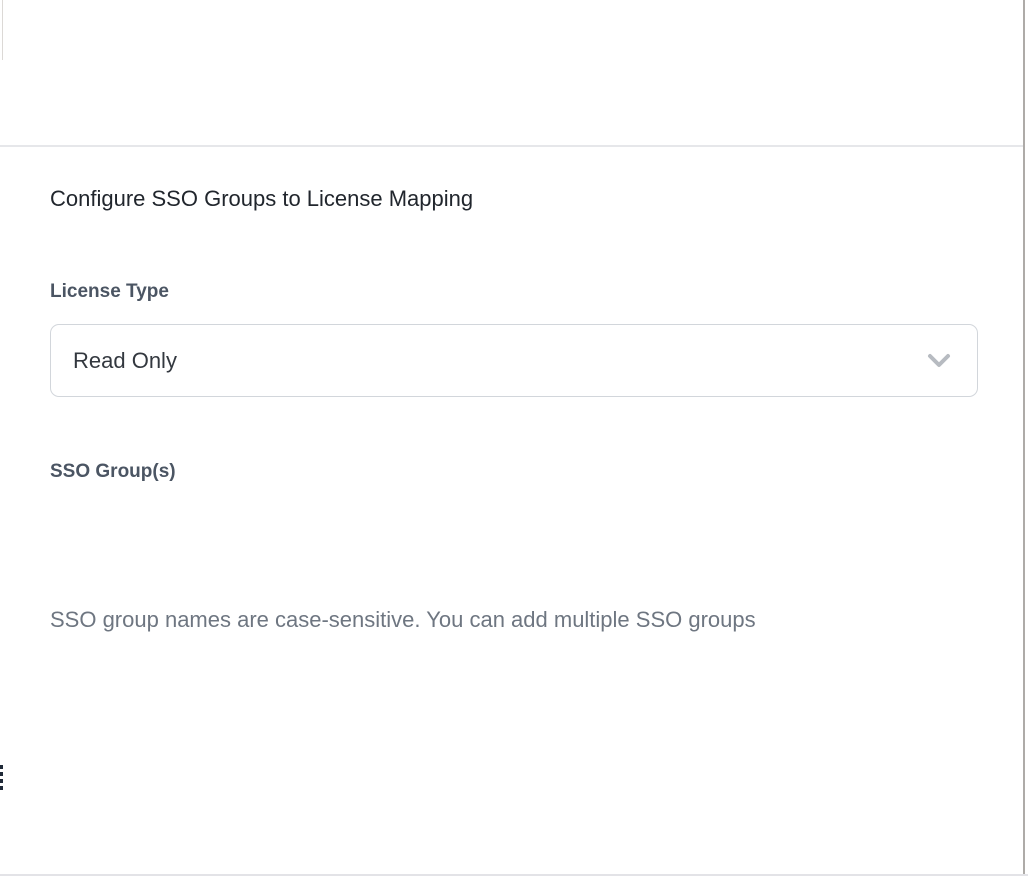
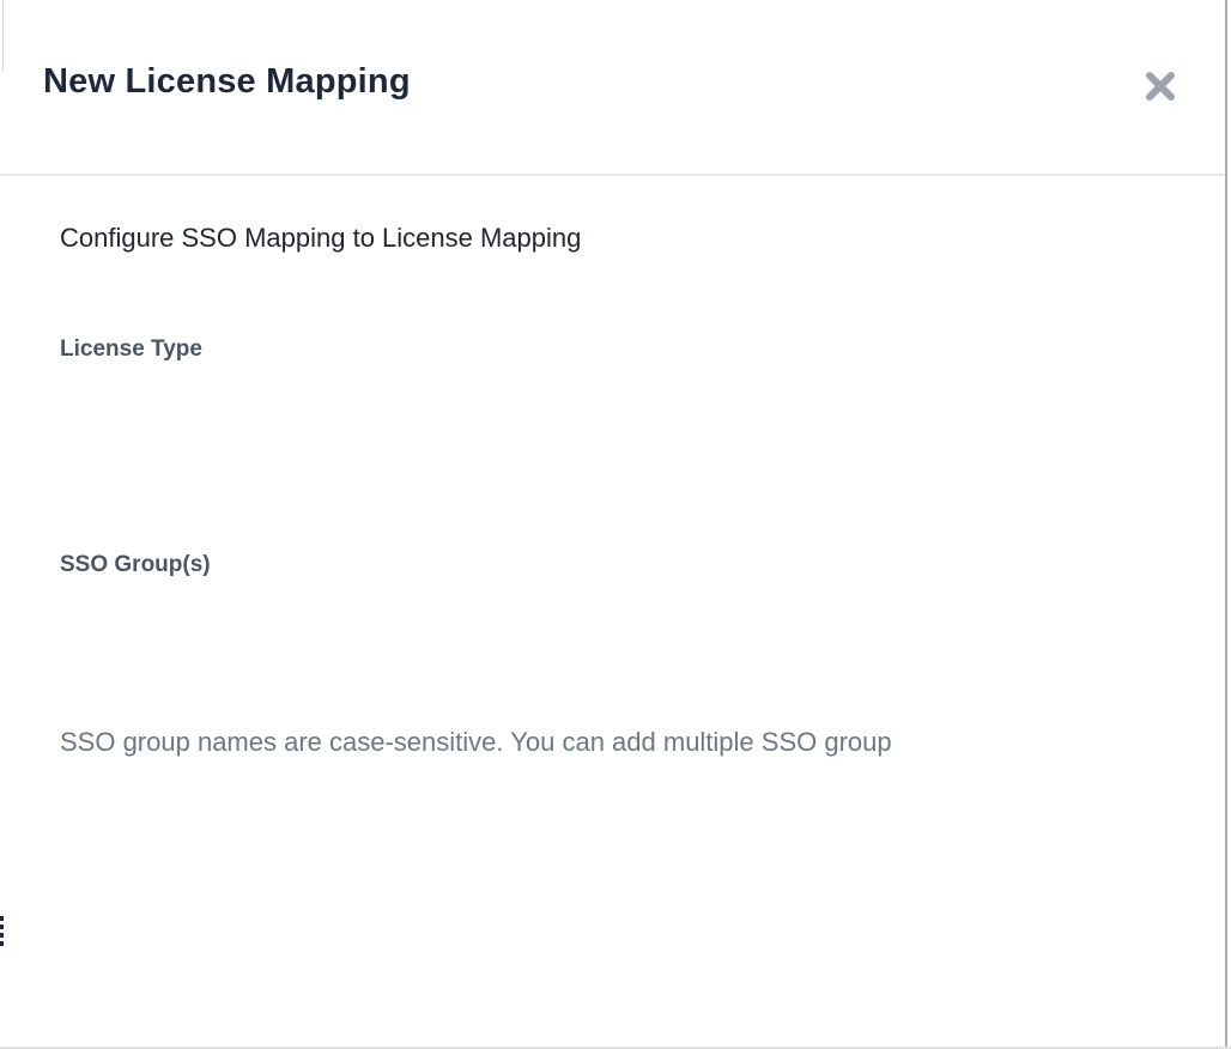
+ New License Mapping
- Configure SSO Groups to License Mapping
+ Configure SSO Mapping to License Mapping
  License Type
- Read Only
  SSO Group(s)
- SSO group names are case-sensitive. You can add multiple SSO groups
+ SSO group names are case-sensitive. You can add multiple SSO group
